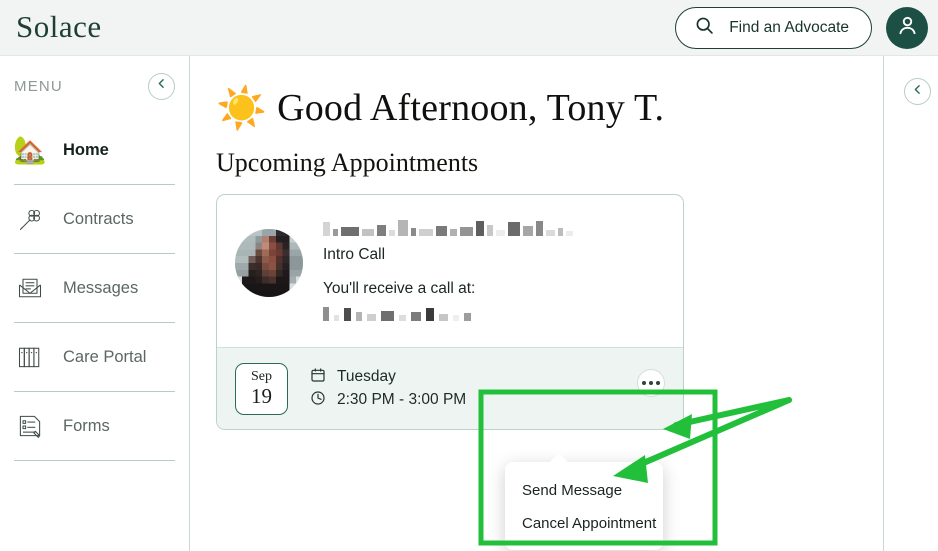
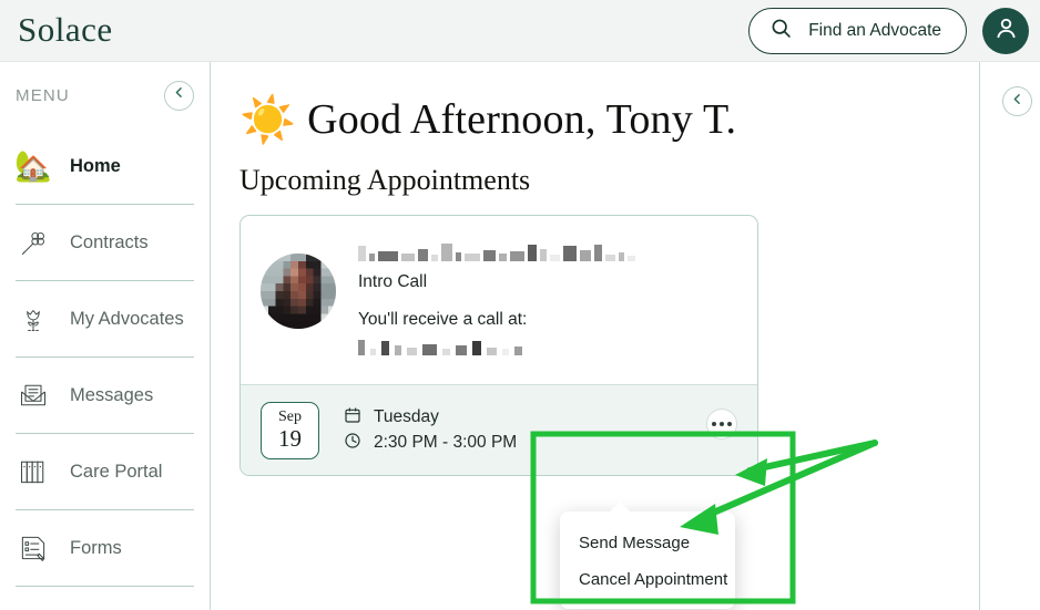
  Solace
  Find an Advocate
  MENU
  🏡
  Home
  Contracts
+ My Advocates
  Messages
  Care Portal
  Forms
  ☀️
  Good Afternoon, Tony T.
  Upcoming Appointments
  Intro Call
  You'll receive a call at:
  Sep
  19
  Tuesday
  2:30 PM - 3:00 PM
  Send Message
  Cancel Appointment
